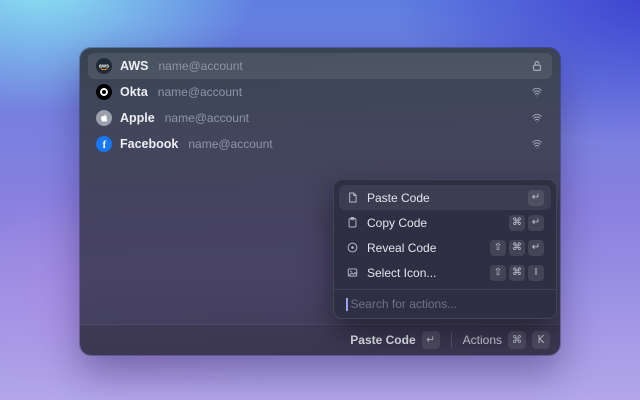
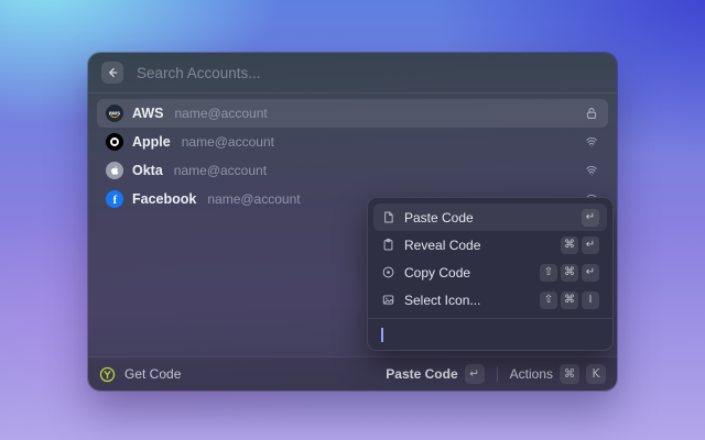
+ Search Accounts...
  AWS
  name@account
- Okta
+ Apple
  name@account
- Apple
+ Okta
  name@account
  f
  Facebook
  name@account
+ Get Code
  Paste Code
  ↵
  Actions
  ⌘
  K
  Paste Code
  ↵
- Copy Code
+ Reveal Code
  ⌘
  ↵
- Reveal Code
+ Copy Code
  ⇧
  ⌘
  ↵
  Select Icon...
  ⇧
  ⌘
  I
- Search for actions...
